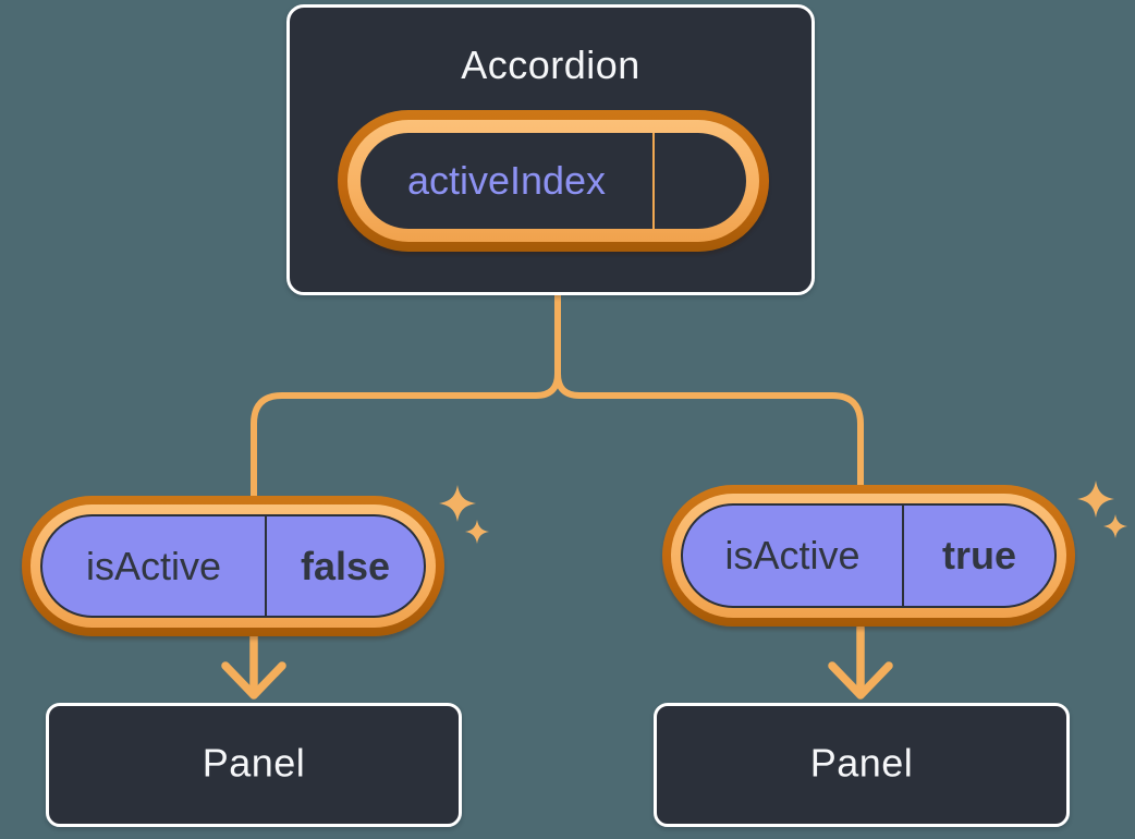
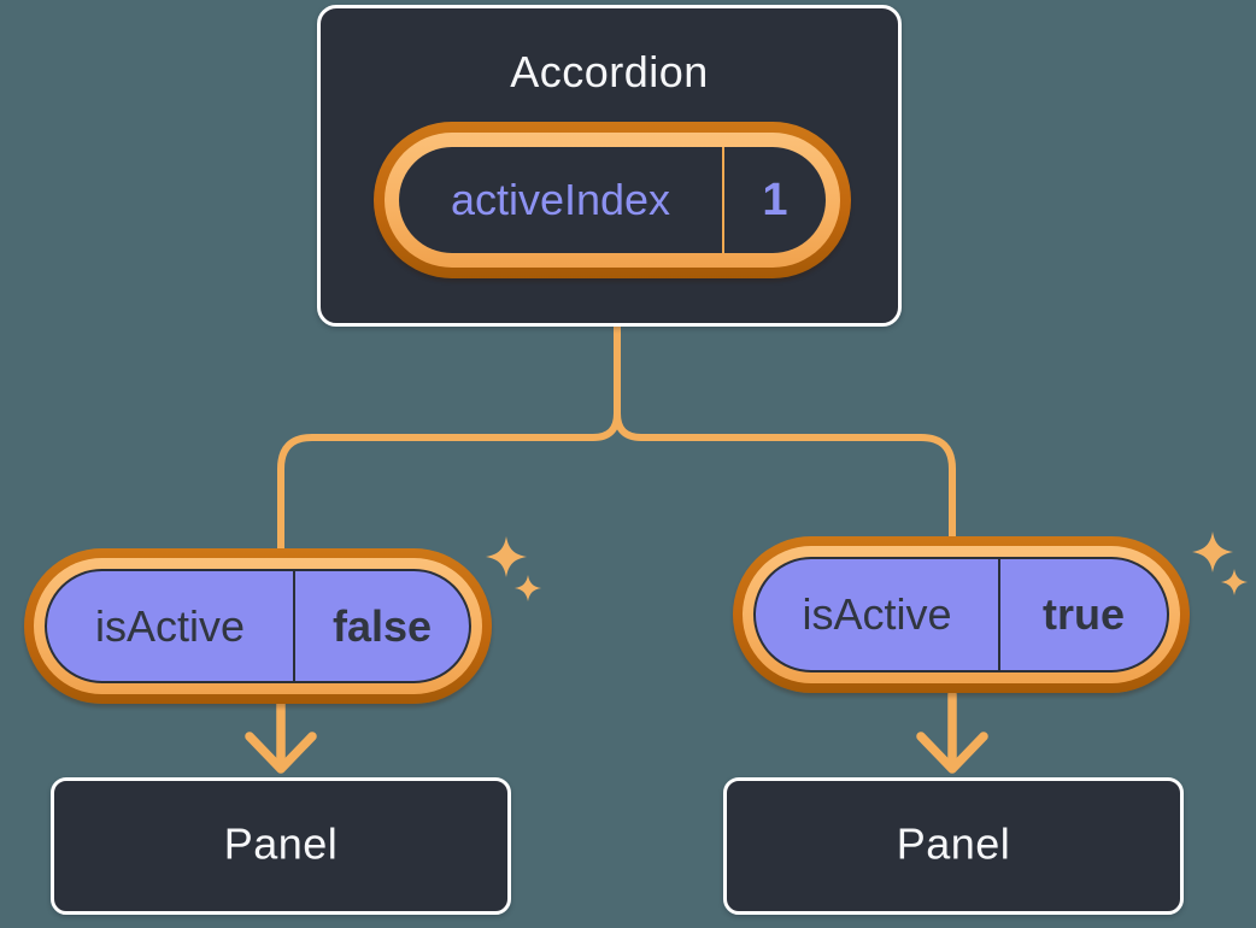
  Accordion
  activeIndex
+ 1
  isActive
  false
  isActive
  true
  Panel
  Panel
